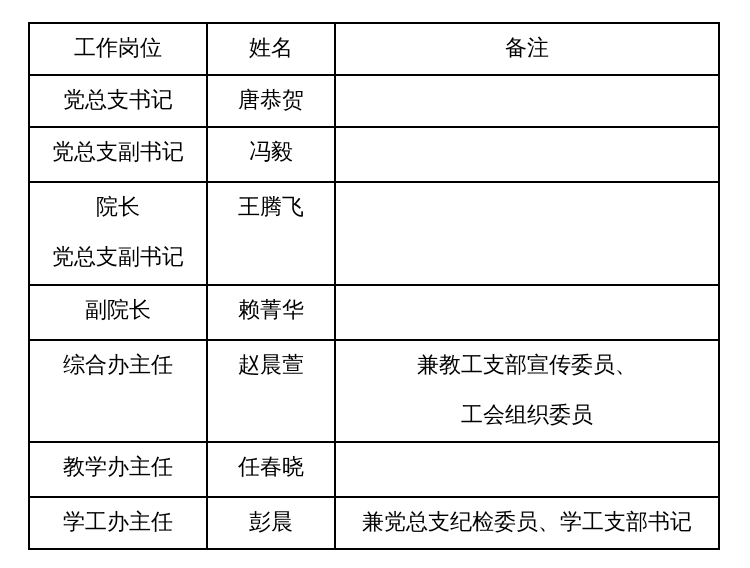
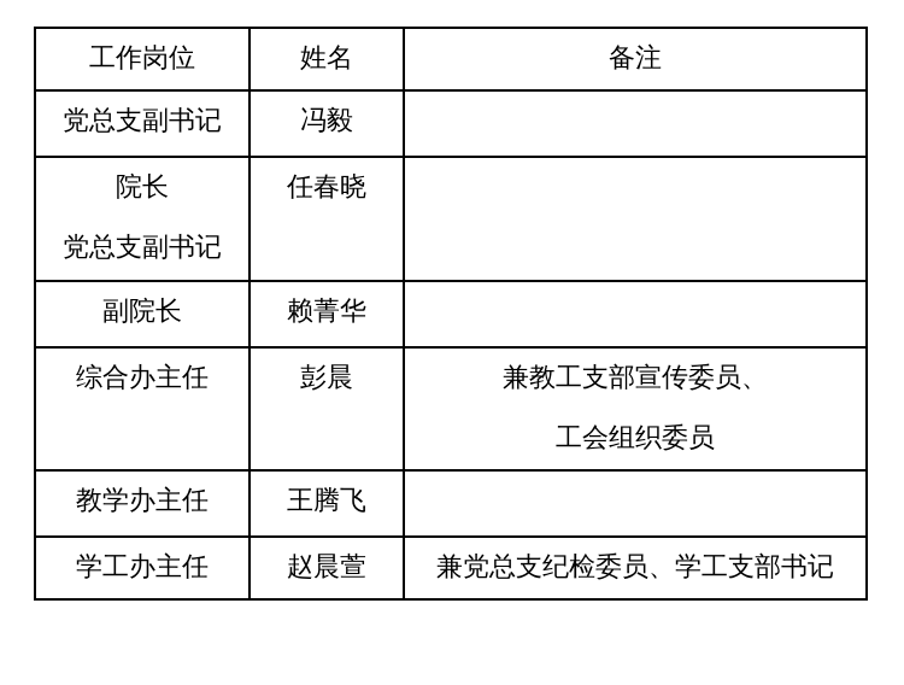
  工作岗位	姓名	备注
- 党总支书记	唐恭贺
  党总支副书记	冯毅
- 院长 党总支副书记	王腾飞
+ 院长 党总支副书记	任春晓
  副院长	赖菁华
- 综合办主任	赵晨萱	兼教工支部宣传委员、 工会组织委员
+ 综合办主任	彭晨	兼教工支部宣传委员、 工会组织委员
- 教学办主任	任春晓
+ 教学办主任	王腾飞
- 学工办主任	彭晨	兼党总支纪检委员、学工支部书记
+ 学工办主任	赵晨萱	兼党总支纪检委员、学工支部书记
